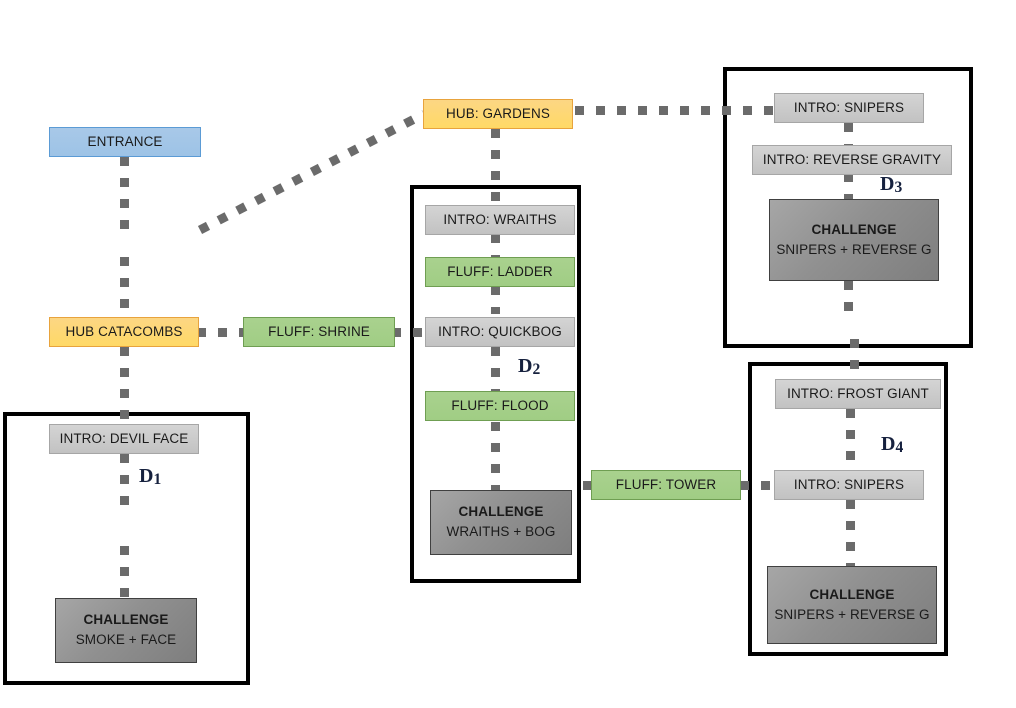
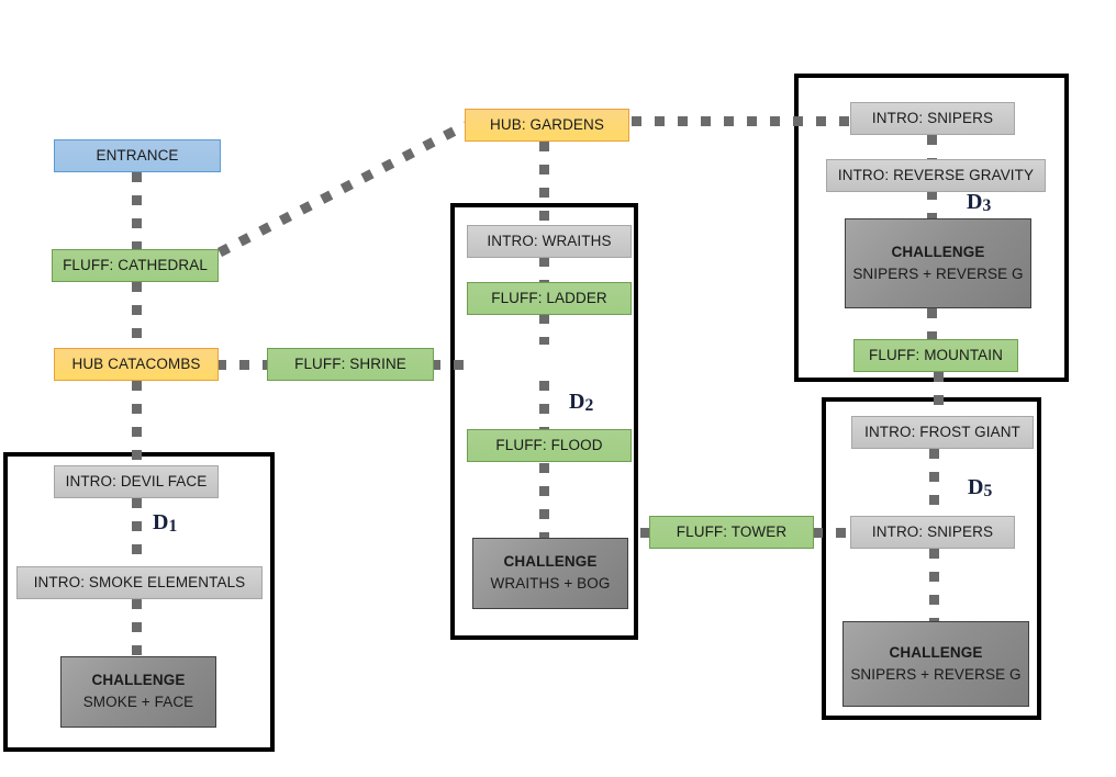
  ENTRANCE
+ FLUFF: CATHEDRAL
  HUB CATACOMBS
  INTRO: DEVIL FACE
+ INTRO: SMOKE ELEMENTALS
  CHALLENGE
  SMOKE + FACE
  FLUFF: SHRINE
  FLUFF: TOWER
  HUB: GARDENS
  INTRO: WRAITHS
  FLUFF: LADDER
- INTRO: QUICKBOG
  FLUFF: FLOOD
  CHALLENGE
  WRAITHS + BOG
  INTRO: SNIPERS
  INTRO: REVERSE GRAVITY
  CHALLENGE
  SNIPERS + REVERSE G
+ FLUFF: MOUNTAIN
  INTRO: FROST GIANT
  INTRO: SNIPERS
  CHALLENGE
  SNIPERS + REVERSE G
  D1
  D2
  D3
- D4
+ D5
